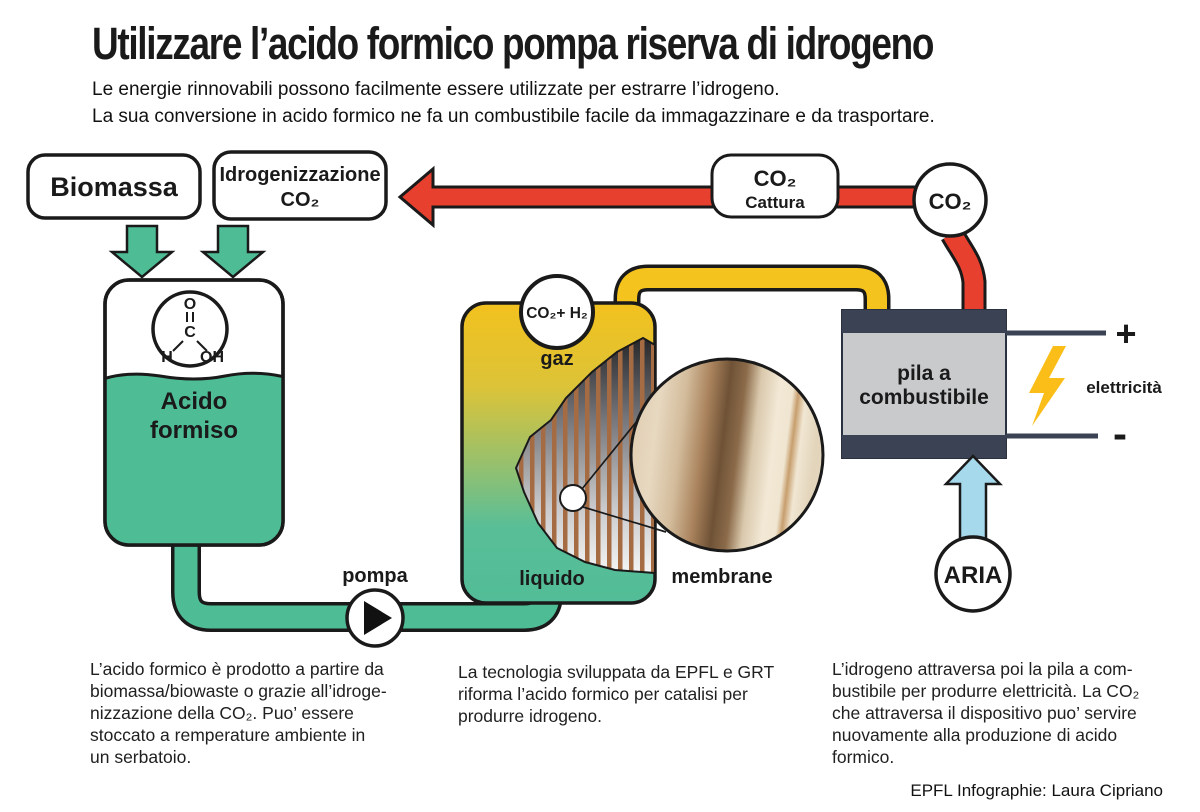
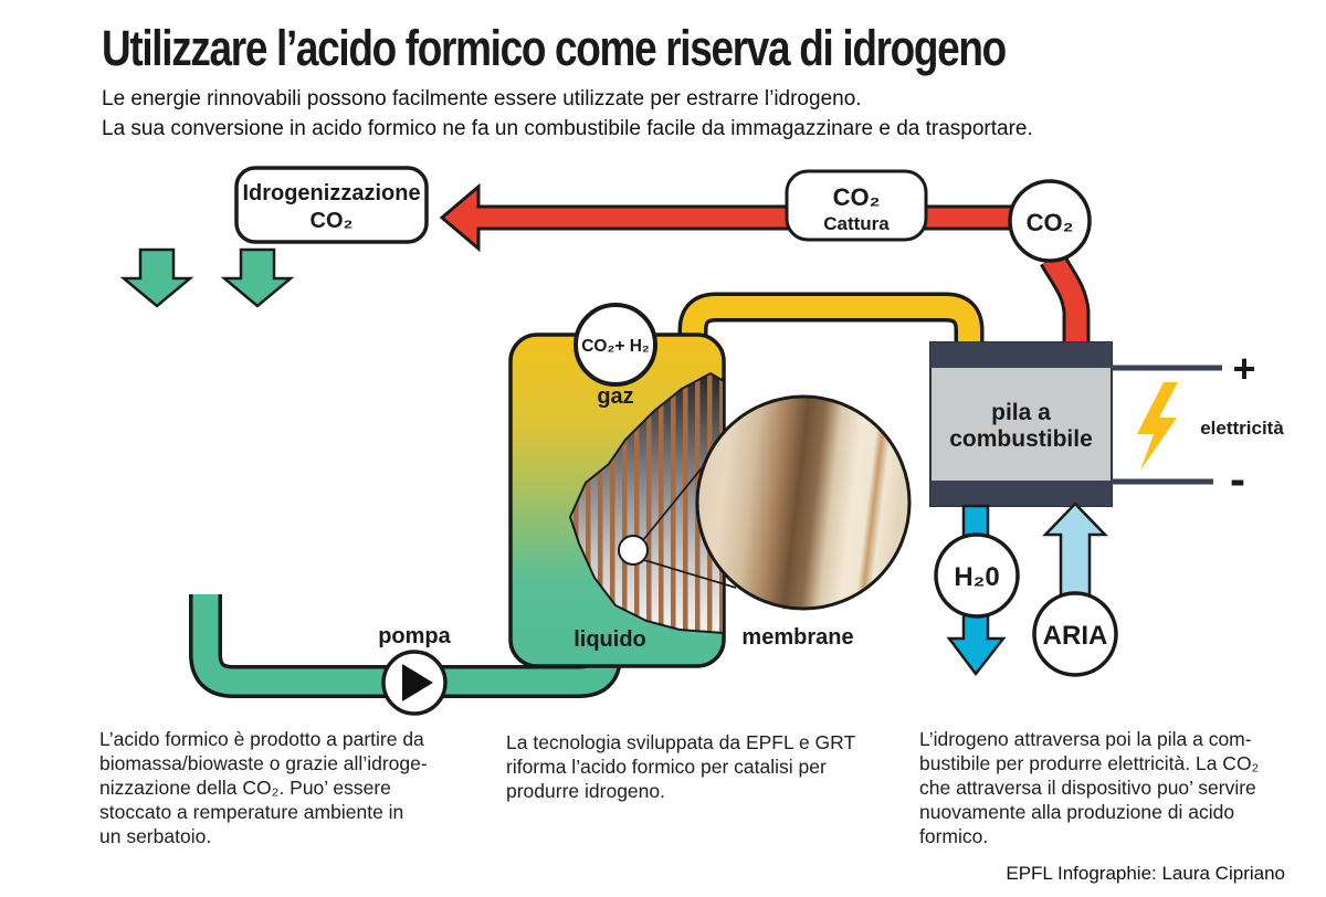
- Utilizzare l’acido formico pompa riserva di idrogeno
+ Utilizzare l’acido formico come riserva di idrogeno
  Le energie rinnovabili possono facilmente essere utilizzate per estrarre l’idrogeno.
  La sua conversione in acido formico ne fa un combustibile facile da immagazzinare e da trasportare.
- O
- C
- H
- OH
- Acido
- formiso
- Biomassa
  Idrogenizzazione
  CO₂
  CO₂
  Cattura
  CO₂
  CO₂+ H₂
  gaz
  liquido
  membrane
  pila a
  combustibile
  +
  -
  elettricità
+ H₂0
  ARIA
  pompa
  L’acido formico è prodotto a partire da
  biomassa/biowaste o grazie all’idroge-
  nizzazione della CO₂. Puo’ essere
  stoccato a remperature ambiente in
  un serbatoio.
  La tecnologia sviluppata da EPFL e GRT
  riforma l’acido formico per catalisi per
  produrre idrogeno.
  L’idrogeno attraversa poi la pila a com-
  bustibile per produrre elettricità. La CO₂
  che attraversa il dispositivo puo’ servire
  nuovamente alla produzione di acido
  formico.
  EPFL Infographie: Laura Cipriano
